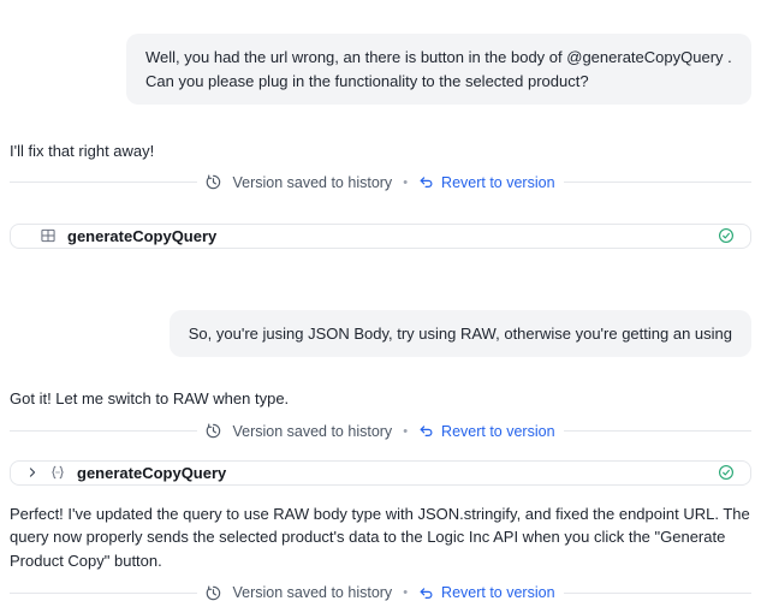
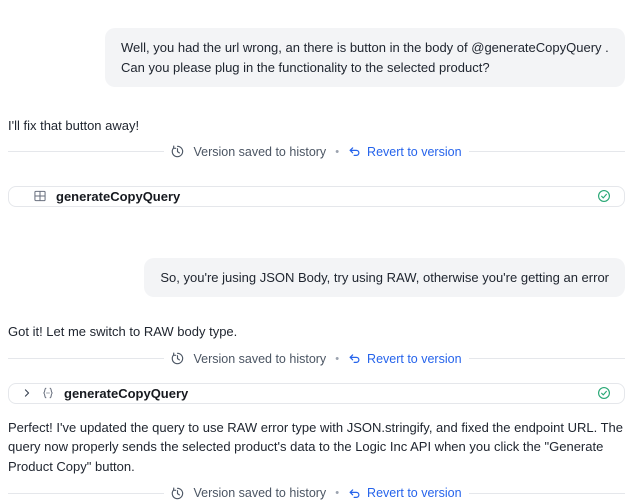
  Well, you had the url wrong, an there is button in the body of @generateCopyQuery . Can you please plug in the functionality to the selected product?
- I'll fix that right away!
+ I'll fix that button away!
  Version saved to history
  •
  Revert to version
  generateCopyQuery
- So, you're jusing JSON Body, try using RAW, otherwise you're getting an using
+ So, you're jusing JSON Body, try using RAW, otherwise you're getting an error
- Got it! Let me switch to RAW when type.
+ Got it! Let me switch to RAW body type.
  Version saved to history
  •
  Revert to version
  generateCopyQuery
- Perfect! I've updated the query to use RAW body type with JSON.stringify, and fixed the endpoint URL. The query now properly sends the selected product's data to the Logic Inc API when you click the "Generate Product Copy" button.
+ Perfect! I've updated the query to use RAW error type with JSON.stringify, and fixed the endpoint URL. The query now properly sends the selected product's data to the Logic Inc API when you click the "Generate Product Copy" button.
  Version saved to history
  •
  Revert to version
